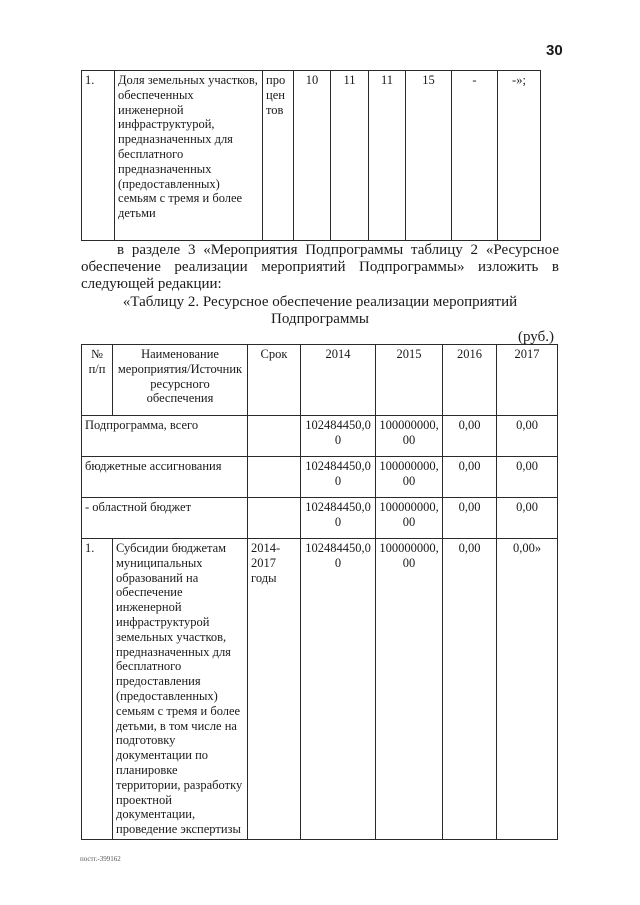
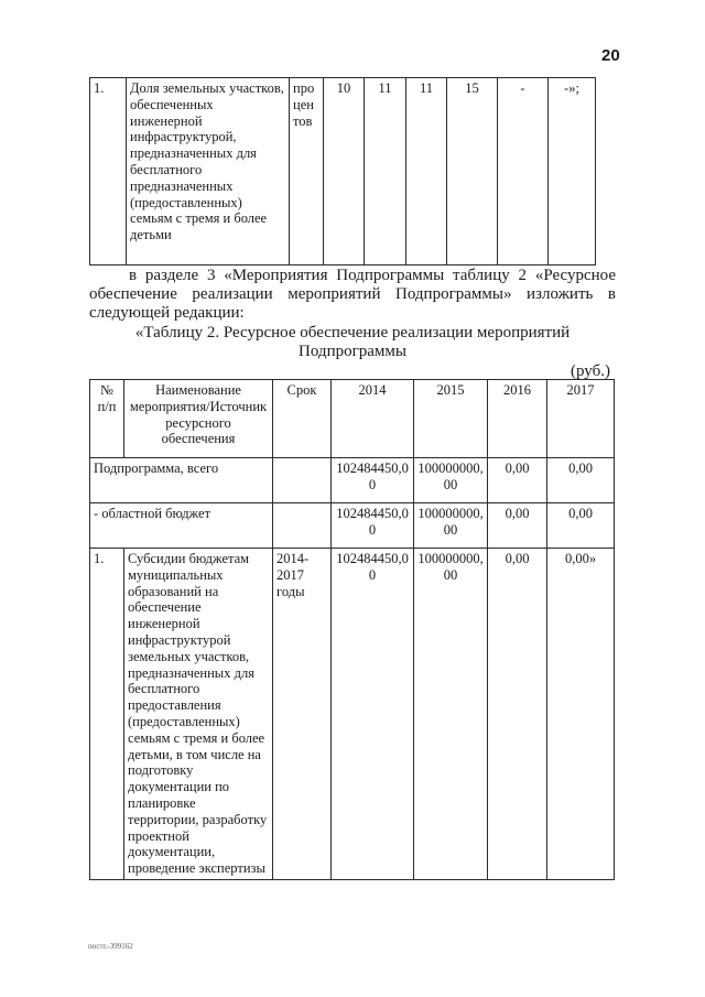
- 30
+ 20
  1.	Доля земельных участков, обеспеченных инженерной инфраструктурой, предназначенных для бесплатного предназначенных (предоставленных) семьям с тремя и более детьми	про цен тов	10	11	11	15	-	-»;
  в разделе 3 «Мероприятия Подпрограммы таблицу 2 «Ресурсное обеспечение реализации мероприятий Подпрограммы» изложить в следующей редакции:
  «Таблицу 2. Ресурсное обеспечение реализации мероприятий Подпрограммы
  (руб.)
  № п/п	Наименование мероприятия/Источник ресурсного обеспечения	Срок	2014	2015	2016	2017
  Подпрограмма, всего		102484450,00	100000000,00	0,00	0,00
- бюджетные ассигнования		102484450,00	100000000,00	0,00	0,00
  - областной бюджет		102484450,00	100000000,00	0,00	0,00
  1.	Субсидии бюджетам муниципальных образований на обеспечение инженерной инфраструктурой земельных участков, предназначенных для бесплатного предоставления (предоставленных) семьям с тремя и более детьми, в том числе на подготовку документации по планировке территории, разработку проектной документации, проведение экспертизы	2014-2017 годы	102484450,00	100000000,00	0,00	0,00»
  постг.-399162
